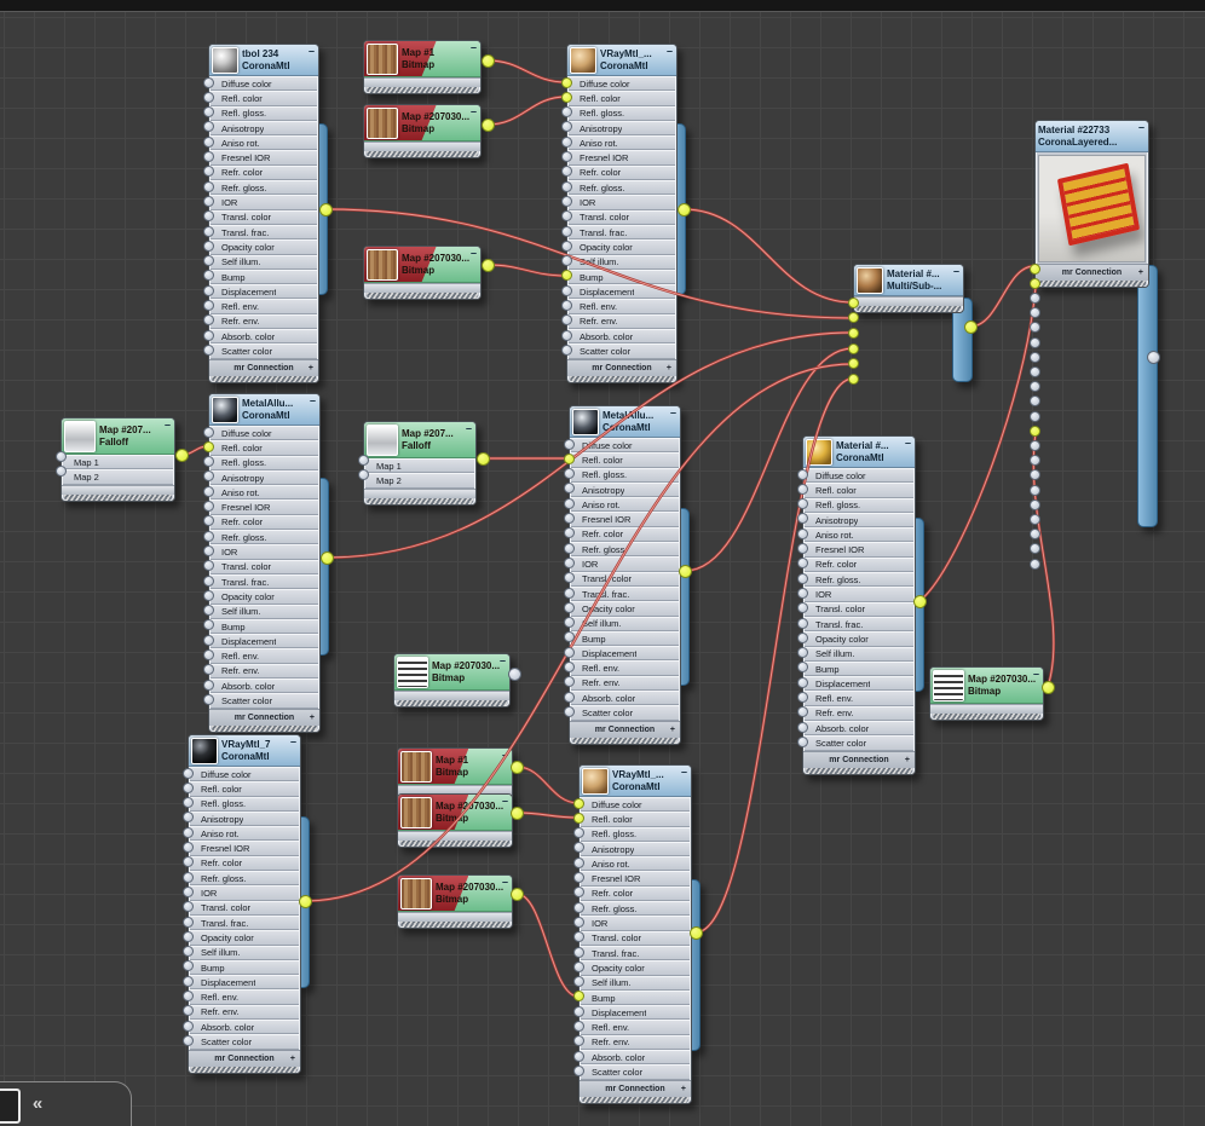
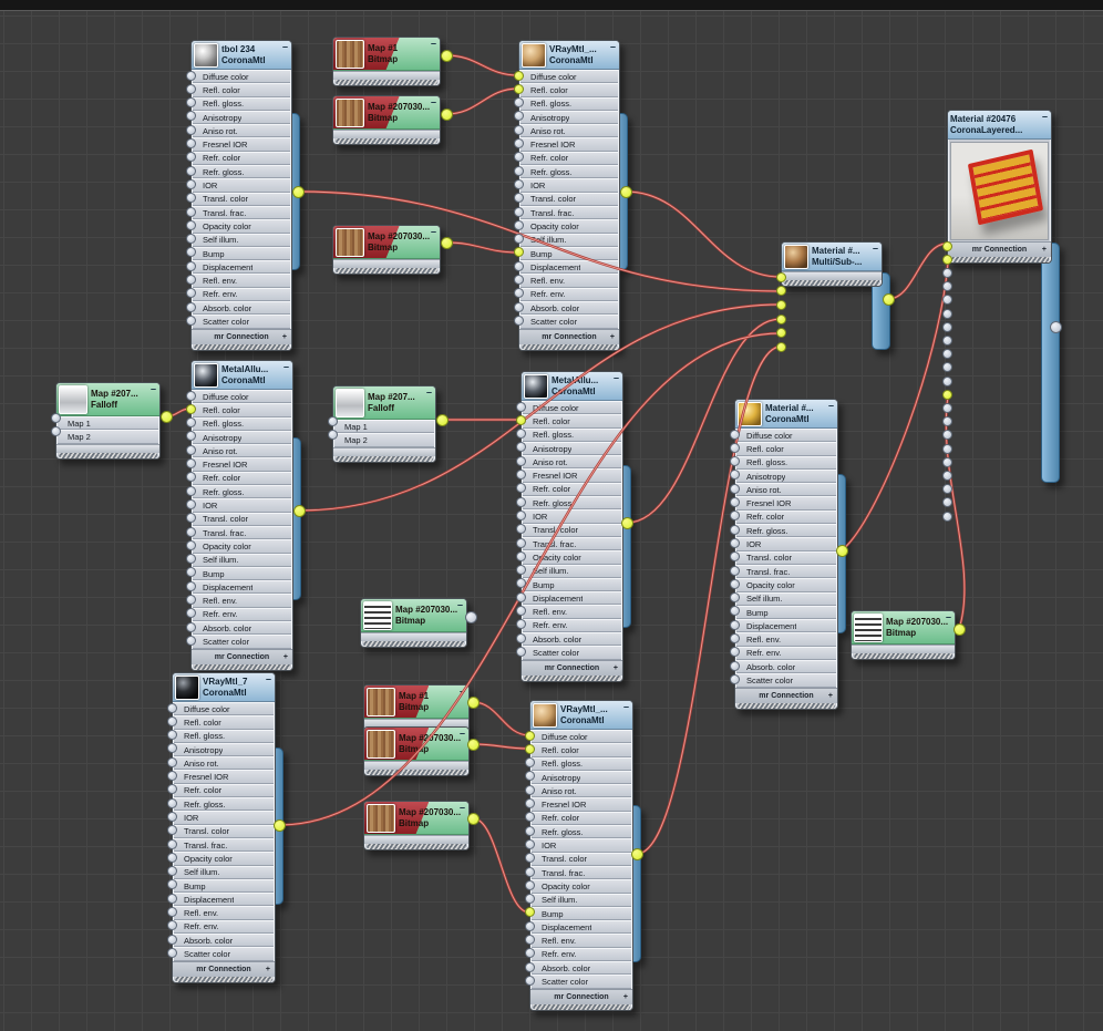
  tbol 234
  CoronaMtl
  –
  Diffuse color
  Refl. color
  Refl. gloss.
  Anisotropy
  Aniso rot.
  Fresnel IOR
  Refr. color
  Refr. gloss.
  IOR
  Transl. color
  Transl. frac.
  Opacity color
  Self illum.
  Bump
  Displacement
  Refl. env.
  Refr. env.
  Absorb. color
  Scatter color
  Map #1
  Bitmap
  –
  Map #207030...
  Bitmap
  –
  Map #207030...
  Bitmap
  –
  VRayMtl_...
  CoronaMtl
  –
  Diffuse color
  Refl. color
  Refl. gloss.
  Anisotropy
  Aniso rot.
  Fresnel IOR
  Refr. color
  Refr. gloss.
  IOR
  Transl. color
  Transl. frac.
  Opacity color
  lf illum.
  Bump
  Displacement
  Refl. env.
  Refr. env.
  Absorb. color
  Scatter color
- Material #22733
+ Material #20476
  CoronaLayered...
  –
  Material #...
  Multi/Sub-...
  –
  Map #207...
  Falloff
  –
  Map 1
  Map 2
  Map #207...
  Falloff
  –
  Map 1
  Map 2
  MetalAllu...
  CoronaMtl
  –
  Diffuse color
  Refl. color
  Refl. gloss.
  Anisotropy
  Aniso rot.
  Fresnel IOR
  Refr. color
  Refr. gloss.
  IOR
  Transl. color
  Transl. frac.
  Opacity color
  Self illum.
  Bump
  Displacement
  Refl. env.
  Refr. env.
  Absorb. color
  Scatter color
  Metalllu...
  CronaMtl
  –
  Dfuse color
  Refl. color
  Refl. gloss.
  Anisotropy
  Aniso rot.
  Fresnel IOR
  Refr. color
  Refr. gloss
  IOR
  Transl color
  Transl. frac.
  Oacity color
  elf illum.
  Bump
  Displacement
  Refl. env.
  Refr. env.
  Absorb. color
  Scatter color
  Material #...
  CoronaMtl
  –
  Diffuse color
  Refl. color
  Refl. gloss.
  Anisotropy
  Aniso rot.
  Fresnel IOR
  Refr. color
  Refr. gloss.
  IOR
  Transl. color
  Transl. frac.
  Opacity color
  Self illum.
  Bump
  Displacement
  Refl. env.
  Refr. env.
  Absorb. color
  Scatter color
  Map #207030...
  Bitmap
  –
  VRayMtl_7
  CoronaMtl
  –
  Diffuse color
  Refl. color
  Refl. gloss.
  Anisotropy
  Aniso rot.
  Fresnel IOR
  Refr. color
  Refr. gloss.
  IOR
  Transl. color
  Transl. frac.
  Opacity color
  Self illum.
  Bump
  Displacement
  Refl. env.
  Refr. env.
  Absorb. color
  Scatter color
  Map #1
  Bitmap
  Map #27030...
  Bitmp
  –
  Map #207030...
  Bitmap
  –
  VRayMtl_...
  CoronaMtl
  –
  Diffuse color
  Refl. color
  Refl. gloss.
  Anisotropy
  Aniso rot.
  Fresnel IOR
  Refr. color
  Refr. gloss.
  IOR
  Transl. color
  Transl. frac.
  Opacity color
  Self illum.
  Bump
  Displacement
  Refl. env.
  Refr. env.
  Absorb. color
  Scatter color
  Map #207030...
  Bitmap
  –
- «
